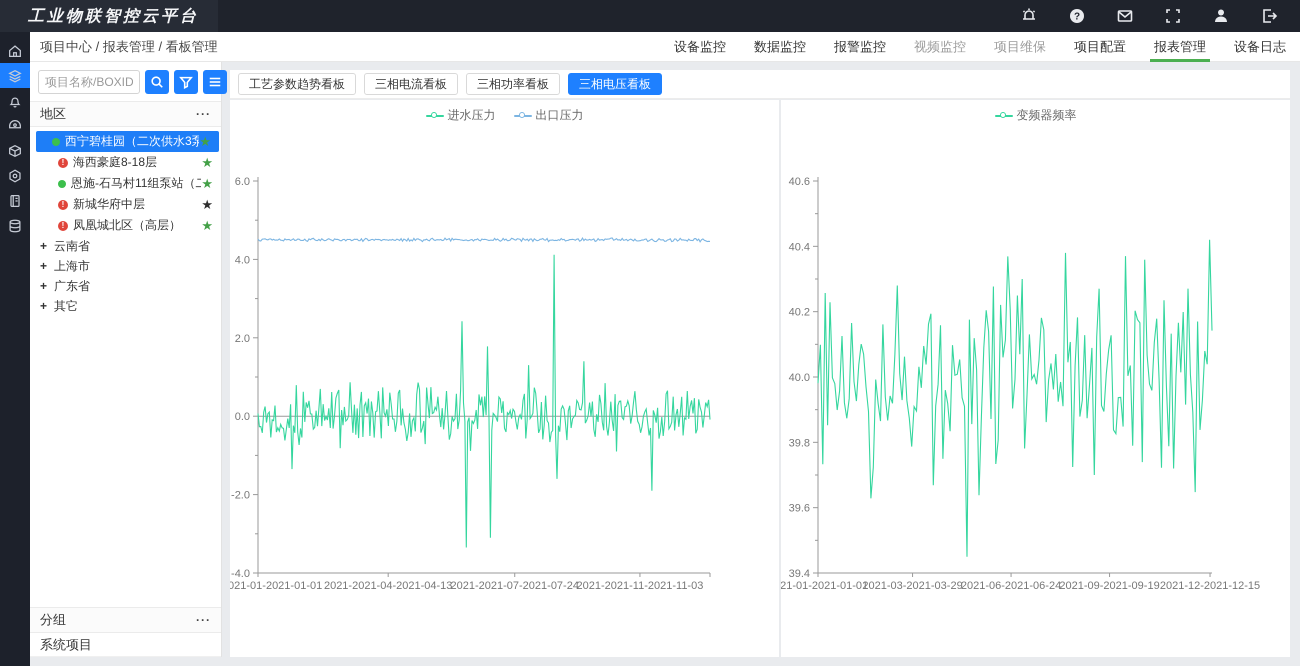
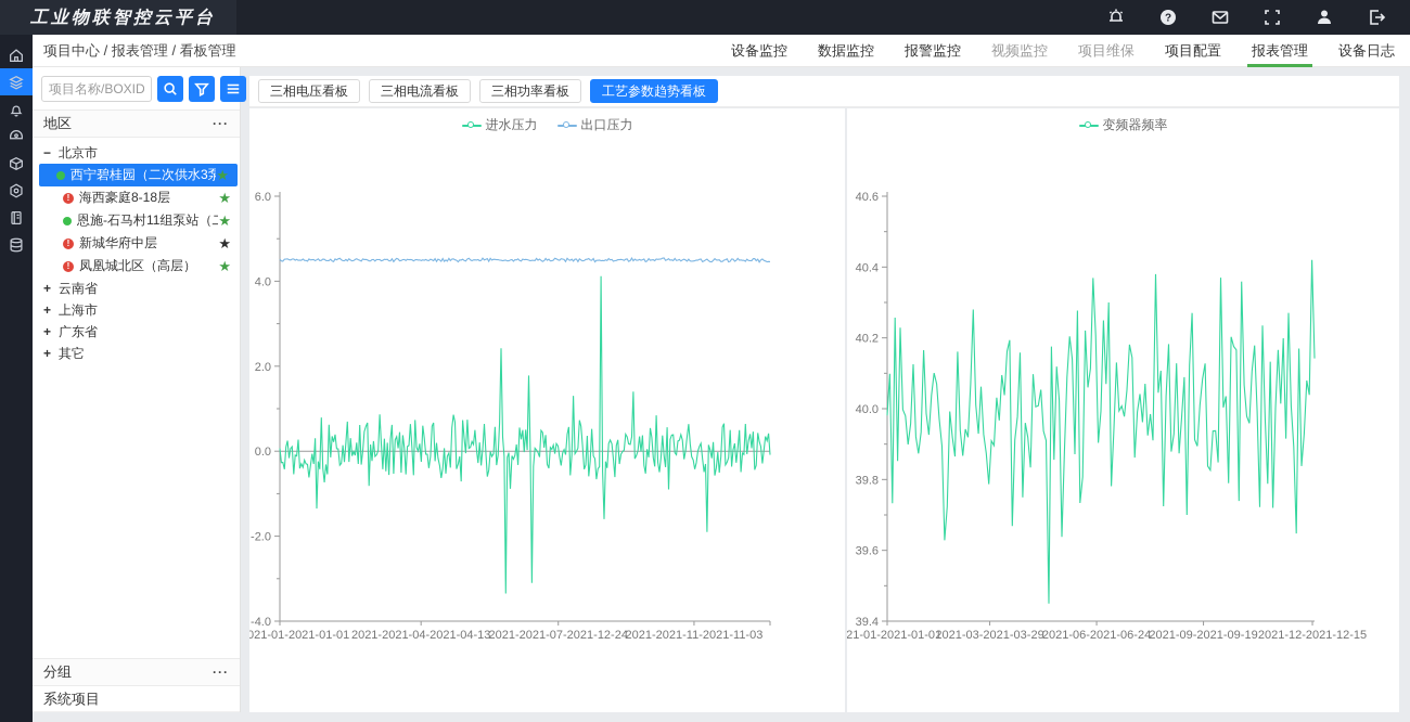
  工业物联智控云平台
  ?
  项目中心 / 报表管理 / 看板管理
  设备监控
  数据监控
  报警监控
  视频监控
  项目维保
  项目配置
  报表管理
  设备日志
  项目名称/BOXID
  地区
  ···
+ −
+ 北京市
  西宁碧桂园（二次供水3泵
  ★
  !
  海西豪庭8-18层
  ★
  恩施-石马村11组泵站（
  ★
  !
  新城华府中层
  ★
  !
  凤凰城北区（高层）
  ★
  +
  云南省
  +
  上海市
  +
  广东省
  +
  其它
  分组
  ···
  系统项目
- 工艺参数趋势看板
+ 三相电压看板
  三相电流看板
  三相功率看板
- 三相电压看板
+ 工艺参数趋势看板
  进水压力
  出口压力
  6.0
  4.0
  2.0
  0.0
  -2.0
  -4.0
  021-01-2021-01-01
  2021-2021-04-2021-04-13
- 2021-2021-07-2021-07-24
+ 2021-2021-07-2021-12-24
  2021-2021-11-2021-11-03
  变频器频率
  40.6
  40.4
  40.2
  40.0
  39.8
  39.6
  39.4
  21-01-2021-01-01
  2021-03-2021-03-29
  2021-06-2021-06-24
  2021-09-2021-09-19
  2021-12-2021-12-15
